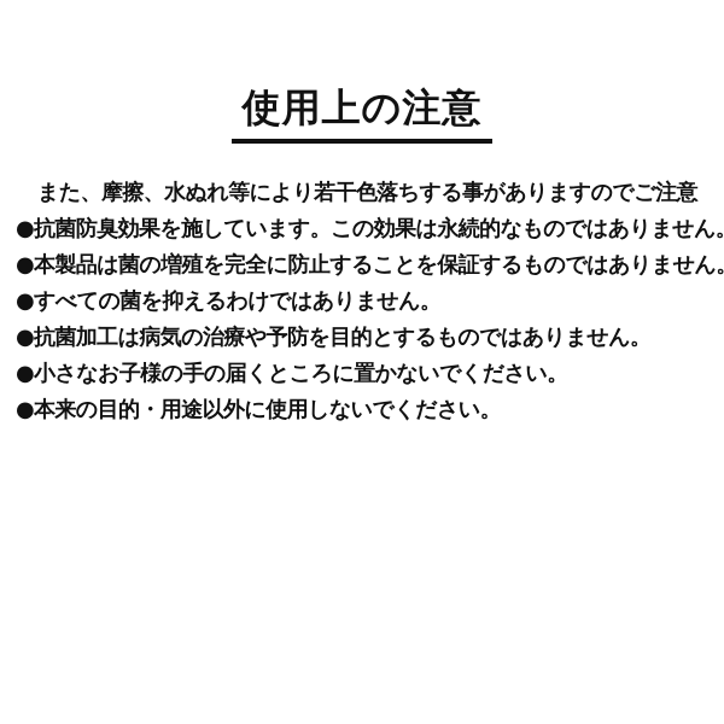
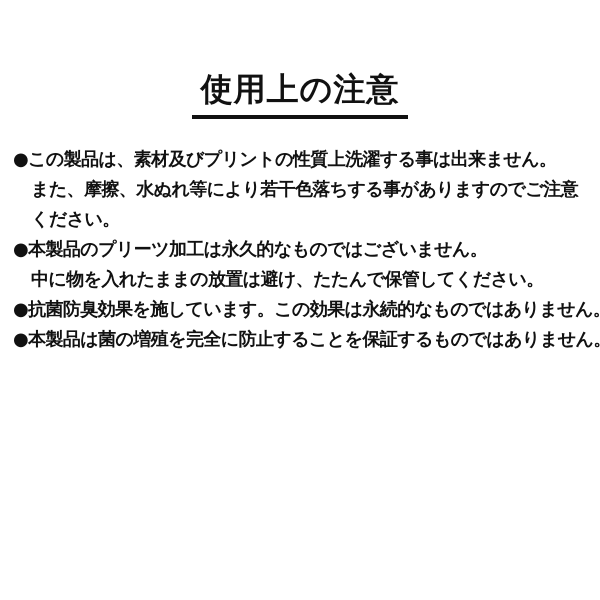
  使用上の注意
+ ●この製品は、素材及びプリントの性質上洗濯する事は出来ません。
  また、摩擦、水ぬれ等により若干色落ちする事がありますのでご注意
+ ください。
+ ●本製品のプリーツ加工は永久的なものではございません。
+ 中に物を入れたままの放置は避け、たたんで保管してください。
  ●抗菌防臭効果を施しています。この効果は永続的なものではありません
  ●本製品は菌の増殖を完全に防止することを保証するものではありません
- ●すべての菌を抑えるわけではありません。
- ●抗菌加工は病気の治療や予防を目的とするものではありません。
- ●小さなお子様の手の届くところに置かないでください。
- ●本来の目的・用途以外に使用しないでください。
